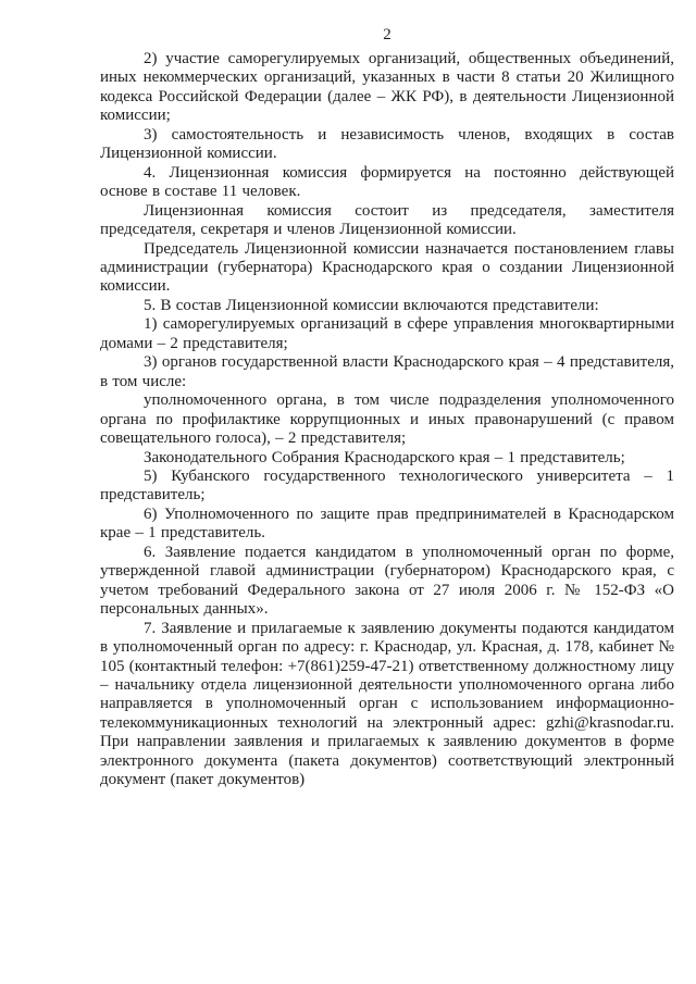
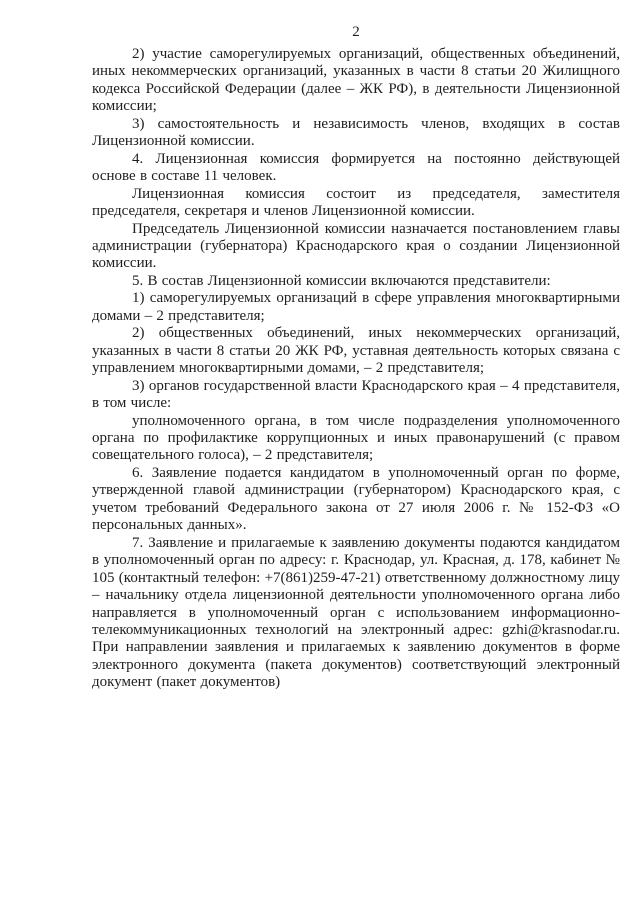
  2
  2) участие саморегулируемых организаций, общественных объединений, иных некоммерческих организаций, указанных в части 8 статьи 20 Жилищного кодекса Российской Федерации (далее – ЖК РФ), в деятельности Лицензионной комиссии;
  3) самостоятельность и независимость членов, входящих в состав Лицензионной комиссии.
  4. Лицензионная комиссия формируется на постоянно действующей основе в составе 11 человек.
  Лицензионная комиссия состоит из председателя, заместителя председателя, секретаря и членов Лицензионной комиссии.
  Председатель Лицензионной комиссии назначается постановлением главы администрации (губернатора) Краснодарского края о создании Лицензионной комиссии.
  5. В состав Лицензионной комиссии включаются представители:
  1) саморегулируемых организаций в сфере управления многоквартирными домами – 2 представителя;
+ 2) общественных объединений, иных некоммерческих организаций, указанных в части 8 статьи 20 ЖК РФ, уставная деятельность которых связана с управлением многоквартирными домами, – 2 представителя;
  3) органов государственной власти Краснодарского края – 4 представителя, в том числе:
  уполномоченного органа, в том числе подразделения уполномоченного органа по профилактике коррупционных и иных правонарушений (с правом совещательного голоса), – 2 представителя;
- Законодательного Собрания Краснодарского края – 1 представитель;
- 5) Кубанского государственного технологического университета – 1 представитель;
- 6) Уполномоченного по защите прав предпринимателей в Краснодарском крае – 1 представитель.
  6. Заявление подается кандидатом в уполномоченный орган по форме, утвержденной главой администрации (губернатором) Краснодарского края, с учетом требований Федерального закона от 27 июля 2006 г. № 152-ФЗ «О персональных данных».
  7. Заявление и прилагаемые к заявлению документы подаются кандидатом в уполномоченный орган по адресу: г. Краснодар, ул. Красная, д. 178, кабинет № 105 (контактный телефон: +7(861)259-47-21) ответственному должностному лицу – начальнику отдела лицензионной деятельности уполномоченного органа либо направляется в уполномоченный орган с использованием информационно-телекоммуникационных технологий на электронный адрес: gzhi@krasnodar.ru. При направлении заявления и прилагаемых к заявлению документов в форме электронного документа (пакета документов) соответствующий электронный документ (пакет документов)
